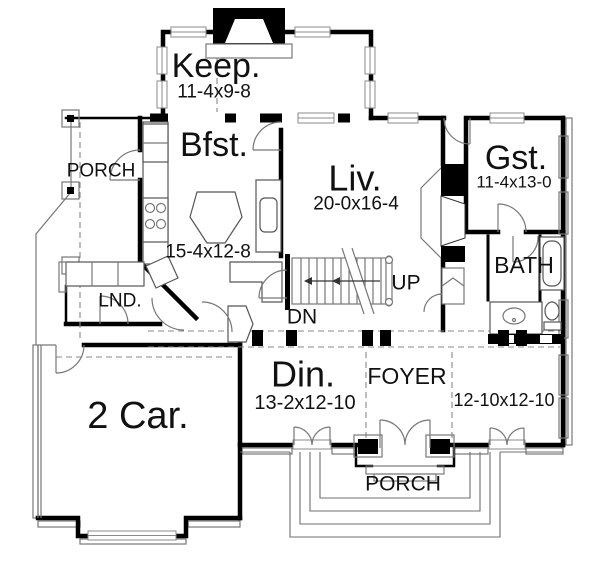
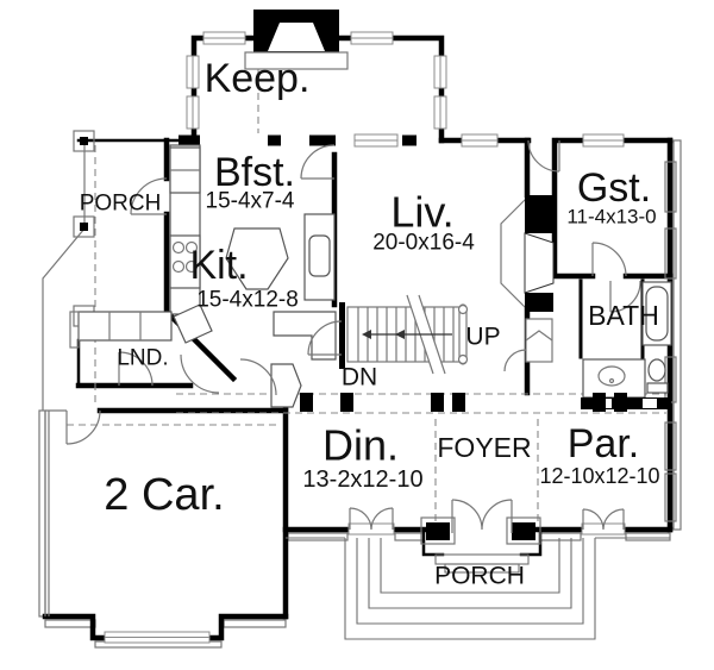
  Keep.
- 11-4x9-8
  Bfst.
+ 15-4x7-4
+ Kit.
  15-4x12-8
  Liv.
  20-0x16-4
  Gst.
  11-4x13-0
  BATH
  LND.
  PORCH
  UP
  DN
  Din.
  13-2x12-10
  FOYER
+ Par.
  12-10x12-10
  2 Car.
  PORCH
